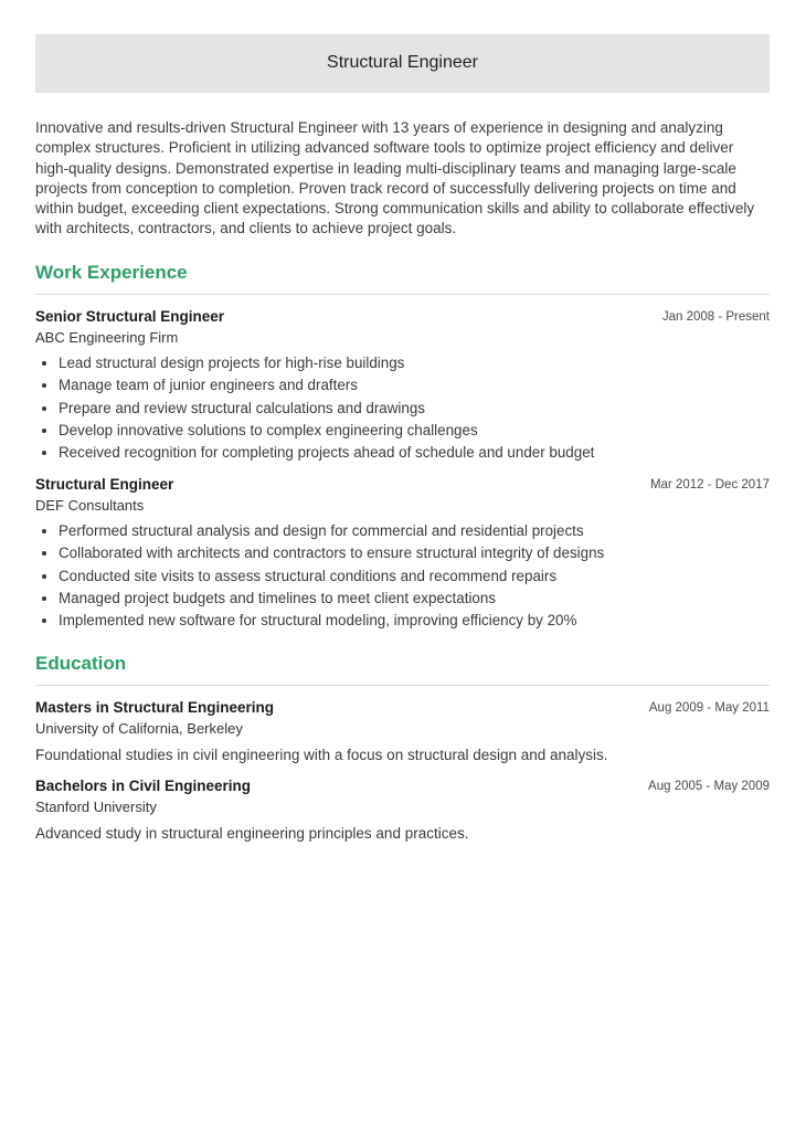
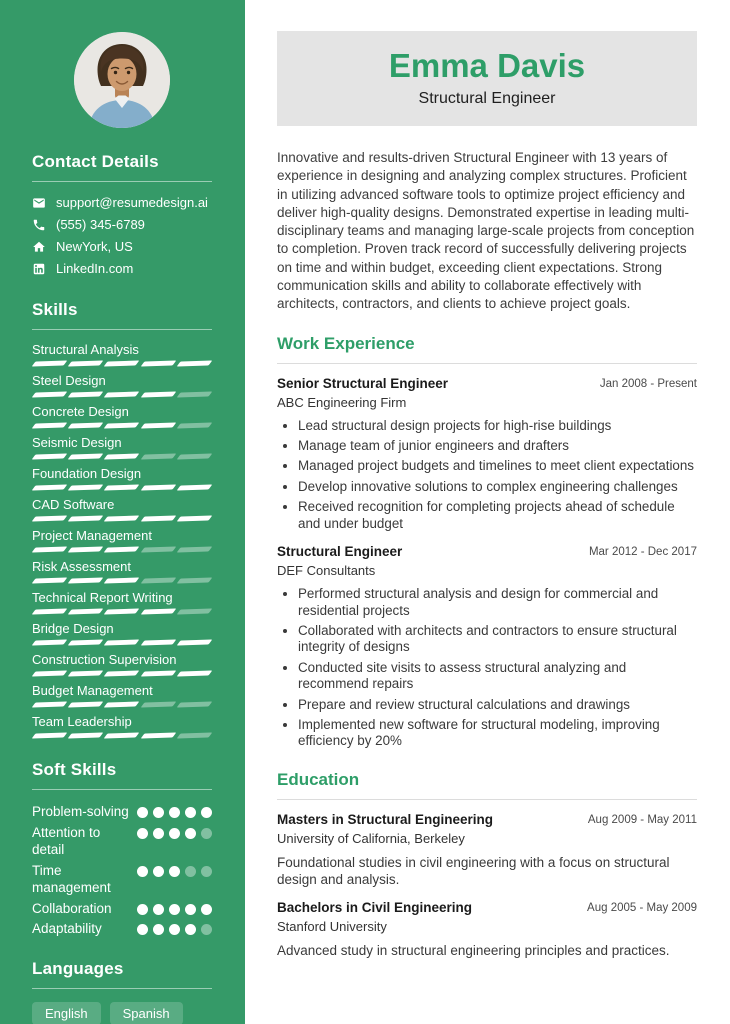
+ Contact Details
+ support@resumedesign.ai
+ (555) 345-6789
+ NewYork, US
+ LinkedIn.com
+ Skills
+ Structural Analysis
+ Steel Design
+ Concrete Design
+ Seismic Design
+ Foundation Design
+ CAD Software
+ Project Management
+ Risk Assessment
+ Technical Report Writing
+ Bridge Design
+ Construction Supervision
+ Budget Management
+ Team Leadership
+ Soft Skills
+ Problem-solving
+ Attention to detail
+ Time management
+ Collaboration
+ Adaptability
+ Languages
+ English
+ Spanish
+ Emma Davis
  Structural Engineer
  Innovative and results-driven Structural Engineer with 13 years of experience in designing and analyzing complex structures. Proficient in utilizing advanced software tools to optimize project efficiency and deliver high-quality designs. Demonstrated expertise in leading multi-disciplinary teams and managing large-scale projects from conception to completion. Proven track record of successfully delivering projects on time and within budget, exceeding client expectations. Strong communication skills and ability to collaborate effectively with architects, contractors, and clients to achieve project goals.
  Work Experience
  Senior Structural Engineer
  ABC Engineering Firm
  Jan 2008 - Present
  Lead structural design projects for high-rise buildings
  Manage team of junior engineers and drafters
- Prepare and review structural calculations and drawings
+ Managed project budgets and timelines to meet client expectations
  Develop innovative solutions to complex engineering challenges
  Received recognition for completing projects ahead of schedule and under budget
  Structural Engineer
  DEF Consultants
  Mar 2012 - Dec 2017
  Performed structural analysis and design for commercial and residential projects
  Collaborated with architects and contractors to ensure structural integrity of designs
- Conducted site visits to assess structural conditions and recommend repairs
+ Conducted site visits to assess structural analyzing and recommend repairs
- Managed project budgets and timelines to meet client expectations
+ Prepare and review structural calculations and drawings
  Implemented new software for structural modeling, improving efficiency by 20%
  Education
  Masters in Structural Engineering
  University of California, Berkeley
  Aug 2009 - May 2011
  Foundational studies in civil engineering with a focus on structural design and analysis.
  Bachelors in Civil Engineering
  Stanford University
  Aug 2005 - May 2009
  Advanced study in structural engineering principles and practices.
